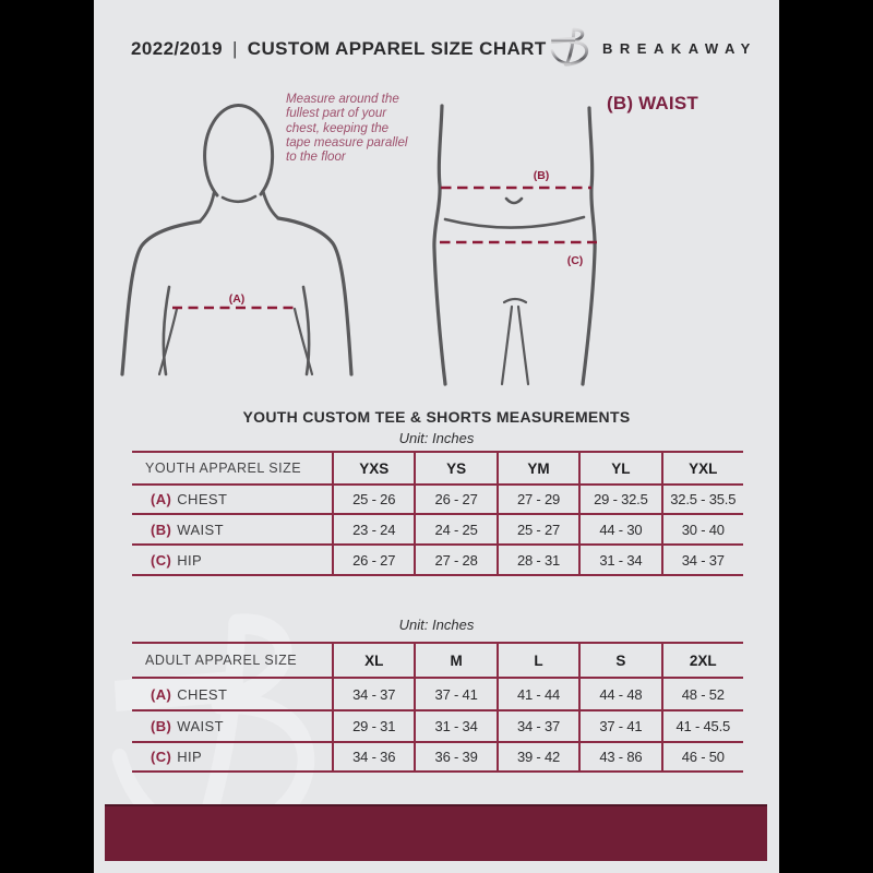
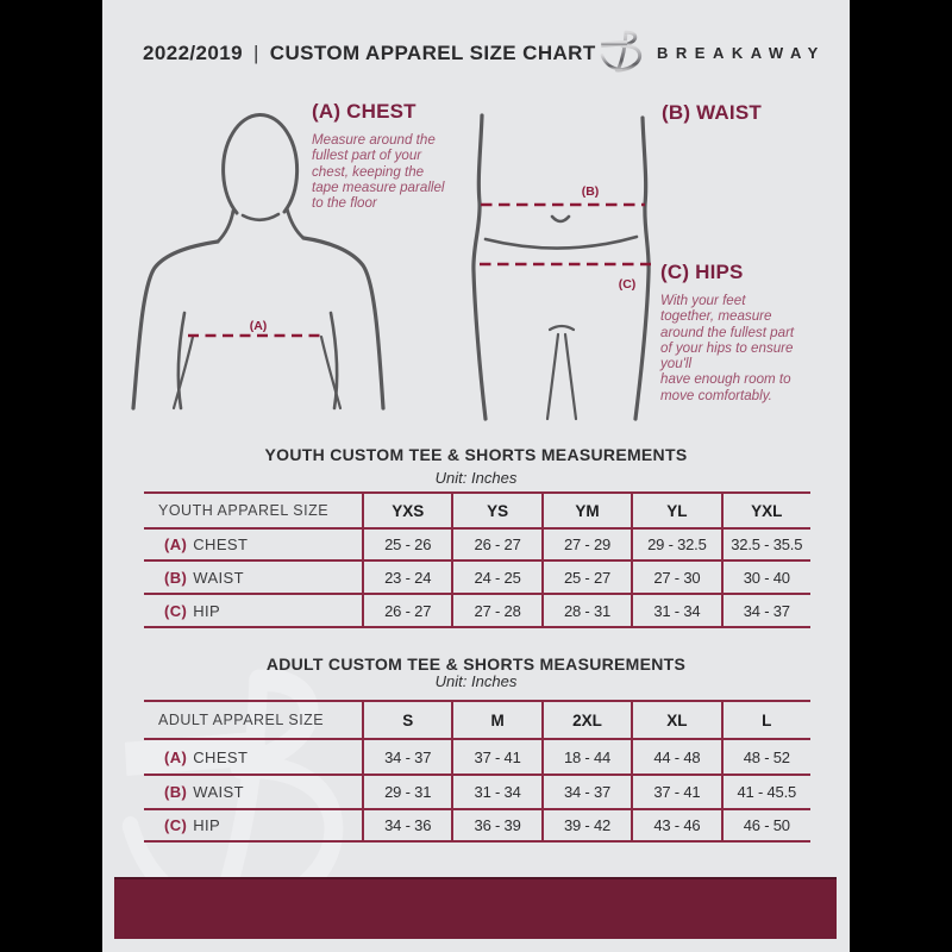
  2022/2019 | CUSTOM APPAREL SIZE CHART
  BREAKAWAY
  (A)
  (B)
  (C)
+ (A) CHEST
  Measure around the
  fullest part of your
  chest, keeping the
  tape measure parallel
  to the floor
  (B) WAIST
+ (C) HIPS
+ With your feet
+ together, measure
+ around the fullest part
+ of your hips to ensure
+ you'll
+ have enough room to
+ move comfortably.
  YOUTH CUSTOM TEE & SHORTS MEASUREMENTS
  Unit: Inches
  YOUTH APPAREL SIZE
  YXS
  YS
  YM
  YL
  YXL
  (A)
  CHEST
  25 - 26
  26 - 27
  27 - 29
  29 - 32.5
  32.5 - 35.5
  (B)
  WAIST
  23 - 24
  24 - 25
  25 - 27
- 44 - 30
+ 27 - 30
  30 - 40
  (C)
  HIP
  26 - 27
  27 - 28
  28 - 31
  31 - 34
  34 - 37
+ ADULT CUSTOM TEE & SHORTS MEASUREMENTS
  Unit: Inches
  ADULT APPAREL SIZE
- XL
+ S
  M
- L
+ 2XL
- S
+ XL
- 2XL
+ L
  (A)
  CHEST
  34 - 37
  37 - 41
- 41 - 44
+ 18 - 44
  44 - 48
  48 - 52
  (B)
  WAIST
  29 - 31
  31 - 34
  34 - 37
  37 - 41
  41 - 45.5
  (C)
  HIP
  34 - 36
  36 - 39
  39 - 42
- 43 - 86
+ 43 - 46
  46 - 50
